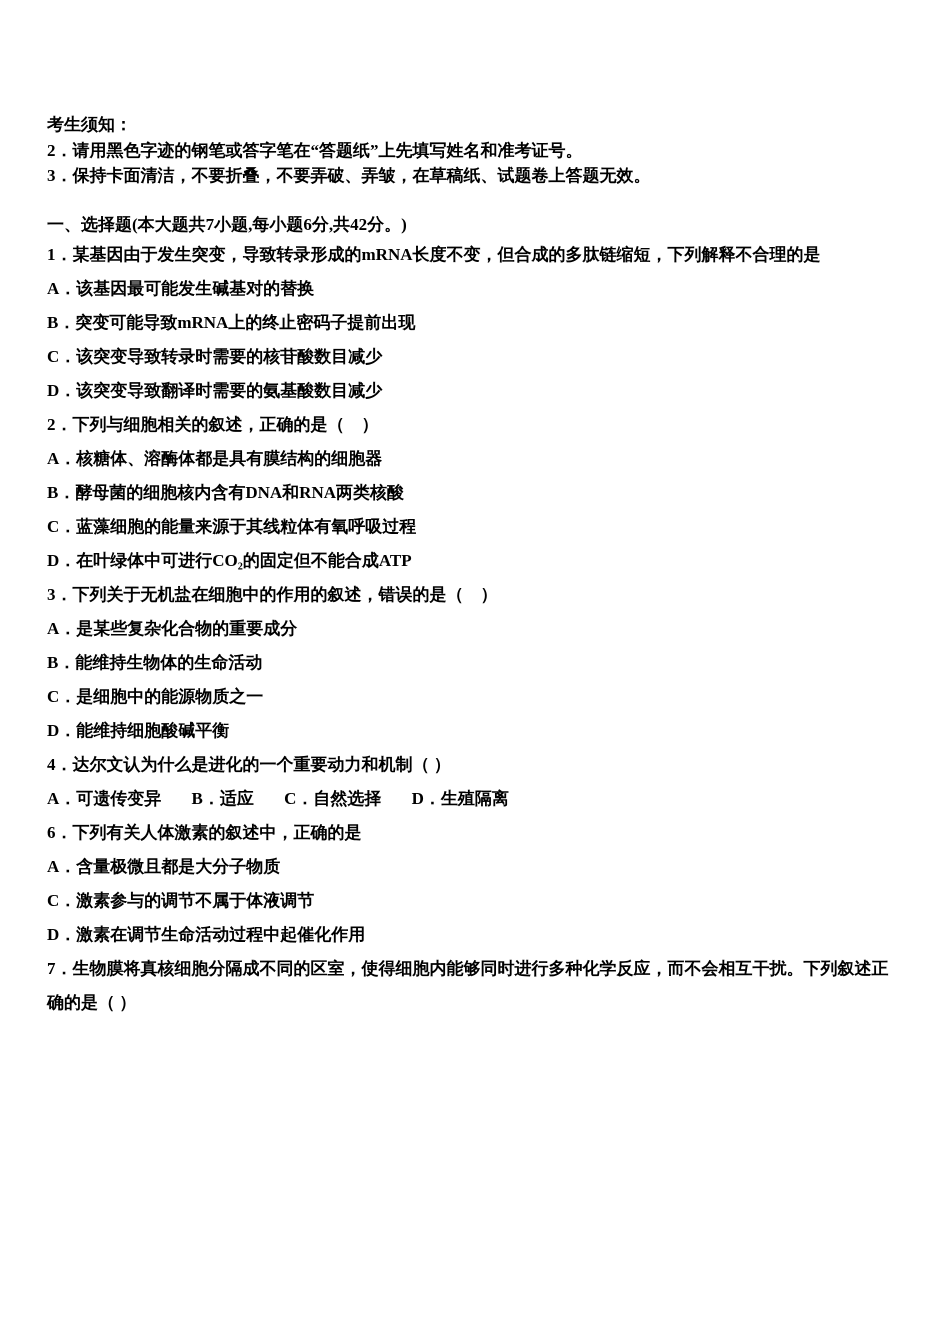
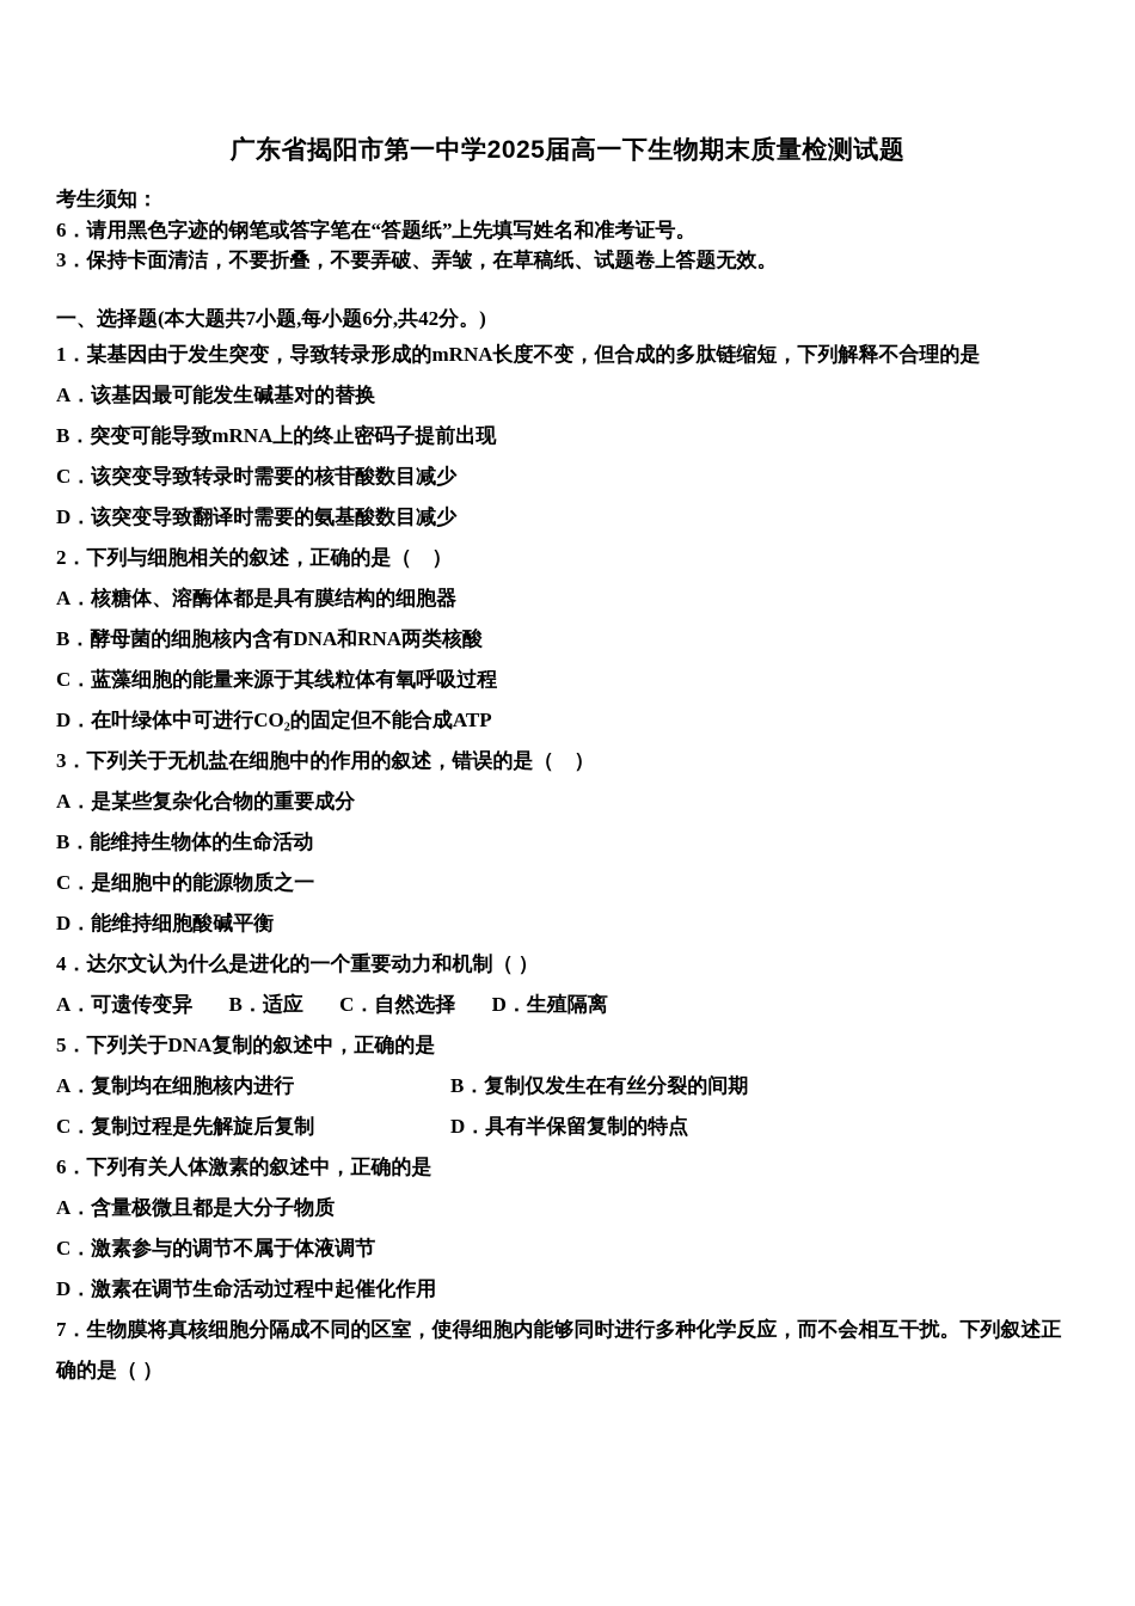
+ 广东省揭阳市第一中学2025届高一下生物期末质量检测试题
  考生须知：
- 2．请用黑色字迹的钢笔或答字笔在“答题纸”上先填写姓名和准考证号。
+ 6．请用黑色字迹的钢笔或答字笔在“答题纸”上先填写姓名和准考证号。
  3．保持卡面清洁，不要折叠，不要弄破、弄皱，在草稿纸、试题卷上答题无效。
  一、选择题(本大题共7小题,每小题6分,共42分。)
  1．某基因由于发生突变，导致转录形成的mRNA长度不变，但合成的多肽链缩短，下列解释不合理的是
  A．该基因最可能发生碱基对的替换
  B．突变可能导致mRNA上的终止密码子提前出现
  C．该突变导致转录时需要的核苷酸数目减少
  D．该突变导致翻译时需要的氨基酸数目减少
  2．下列与细胞相关的叙述，正确的是（ ）
  A．核糖体、溶酶体都是具有膜结构的细胞器
  B．酵母菌的细胞核内含有DNA和RNA两类核酸
  C．蓝藻细胞的能量来源于其线粒体有氧呼吸过程
  D．在叶绿体中可进行CO₂的固定但不能合成ATP
  3．下列关于无机盐在细胞中的作用的叙述，错误的是（ ）
  A．是某些复杂化合物的重要成分
  B．能维持生物体的生命活动
  C．是细胞中的能源物质之一
  D．能维持细胞酸碱平衡
  4．达尔文认为什么是进化的一个重要动力和机制（ ）
  A．可遗传变异 B．适应 C．自然选择 D．生殖隔离
+ 5．下列关于DNA复制的叙述中，正确的是
+ A．复制均在细胞核内进行
+ B．复制仅发生在有丝分裂的间期
+ C．复制过程是先解旋后复制
+ D．具有半保留复制的特点
  6．下列有关人体激素的叙述中，正确的是
  A．含量极微且都是大分子物质
  C．激素参与的调节不属于体液调节
  D．激素在调节生命活动过程中起催化作用
  7．生物膜将真核细胞分隔成不同的区室，使得细胞内能够同时进行多种化学反应，而不会相互干扰。下列叙述正确的是（ ）
